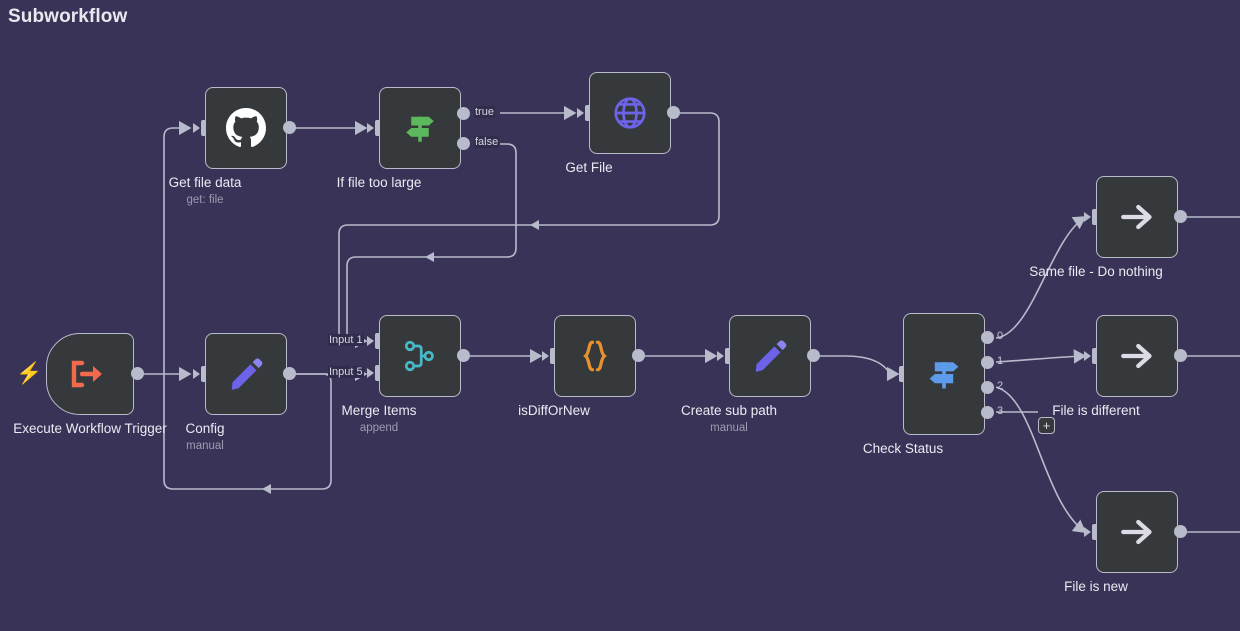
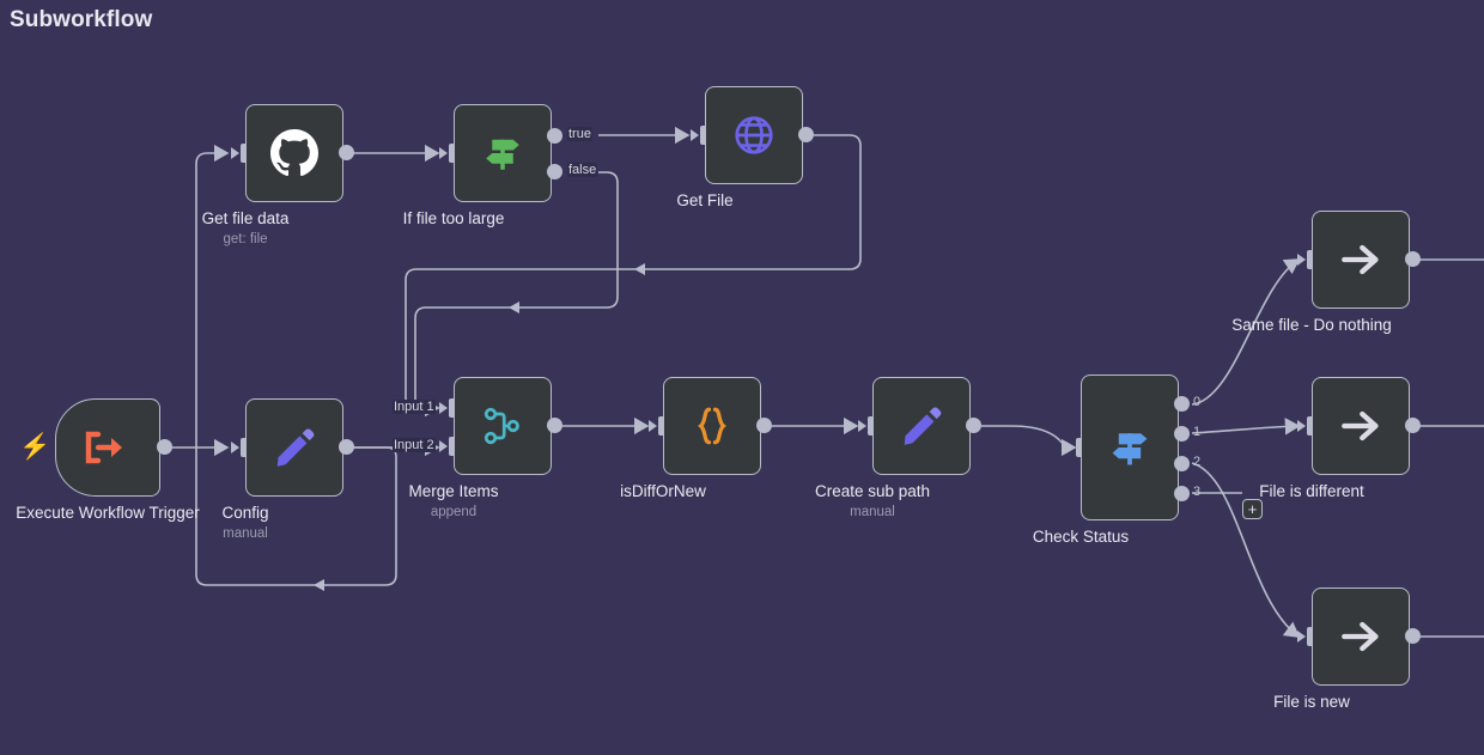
  Subworkflow
  ⚡
  Execute Workflow Trigger
  Config
  manual
  Get file data
  get: file
  true
  false
  If file too large
  Get File
  Input 1
- Input 5
+ Input 2
  Merge Items
  append
  isDiffOrNew
  Create sub path
  manual
  0
  1
  2
  3
  Check Status
  +
  Same file - Do nothing
  File is different
  File is new
